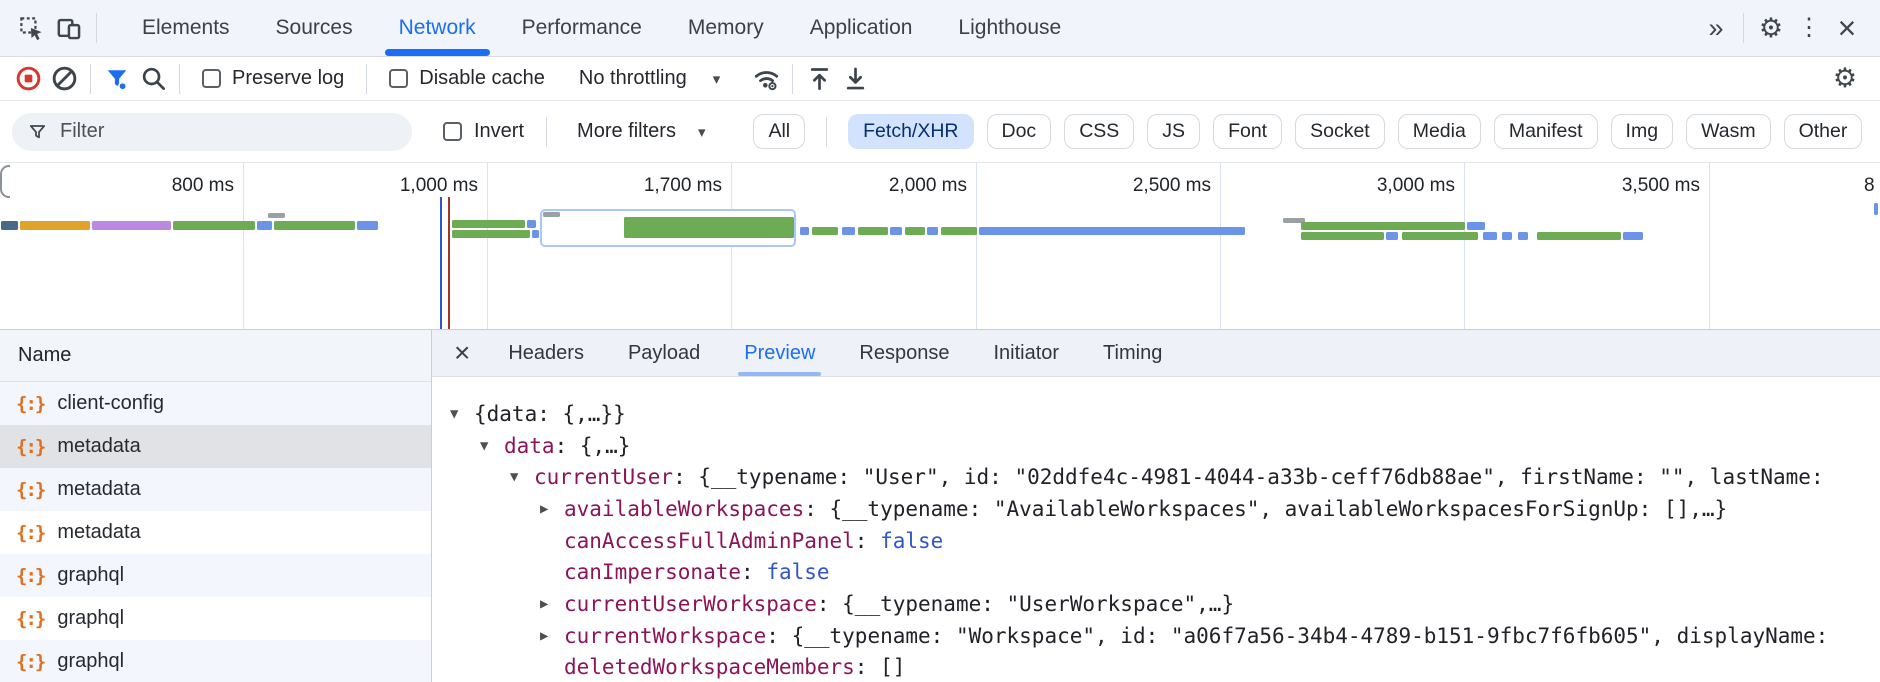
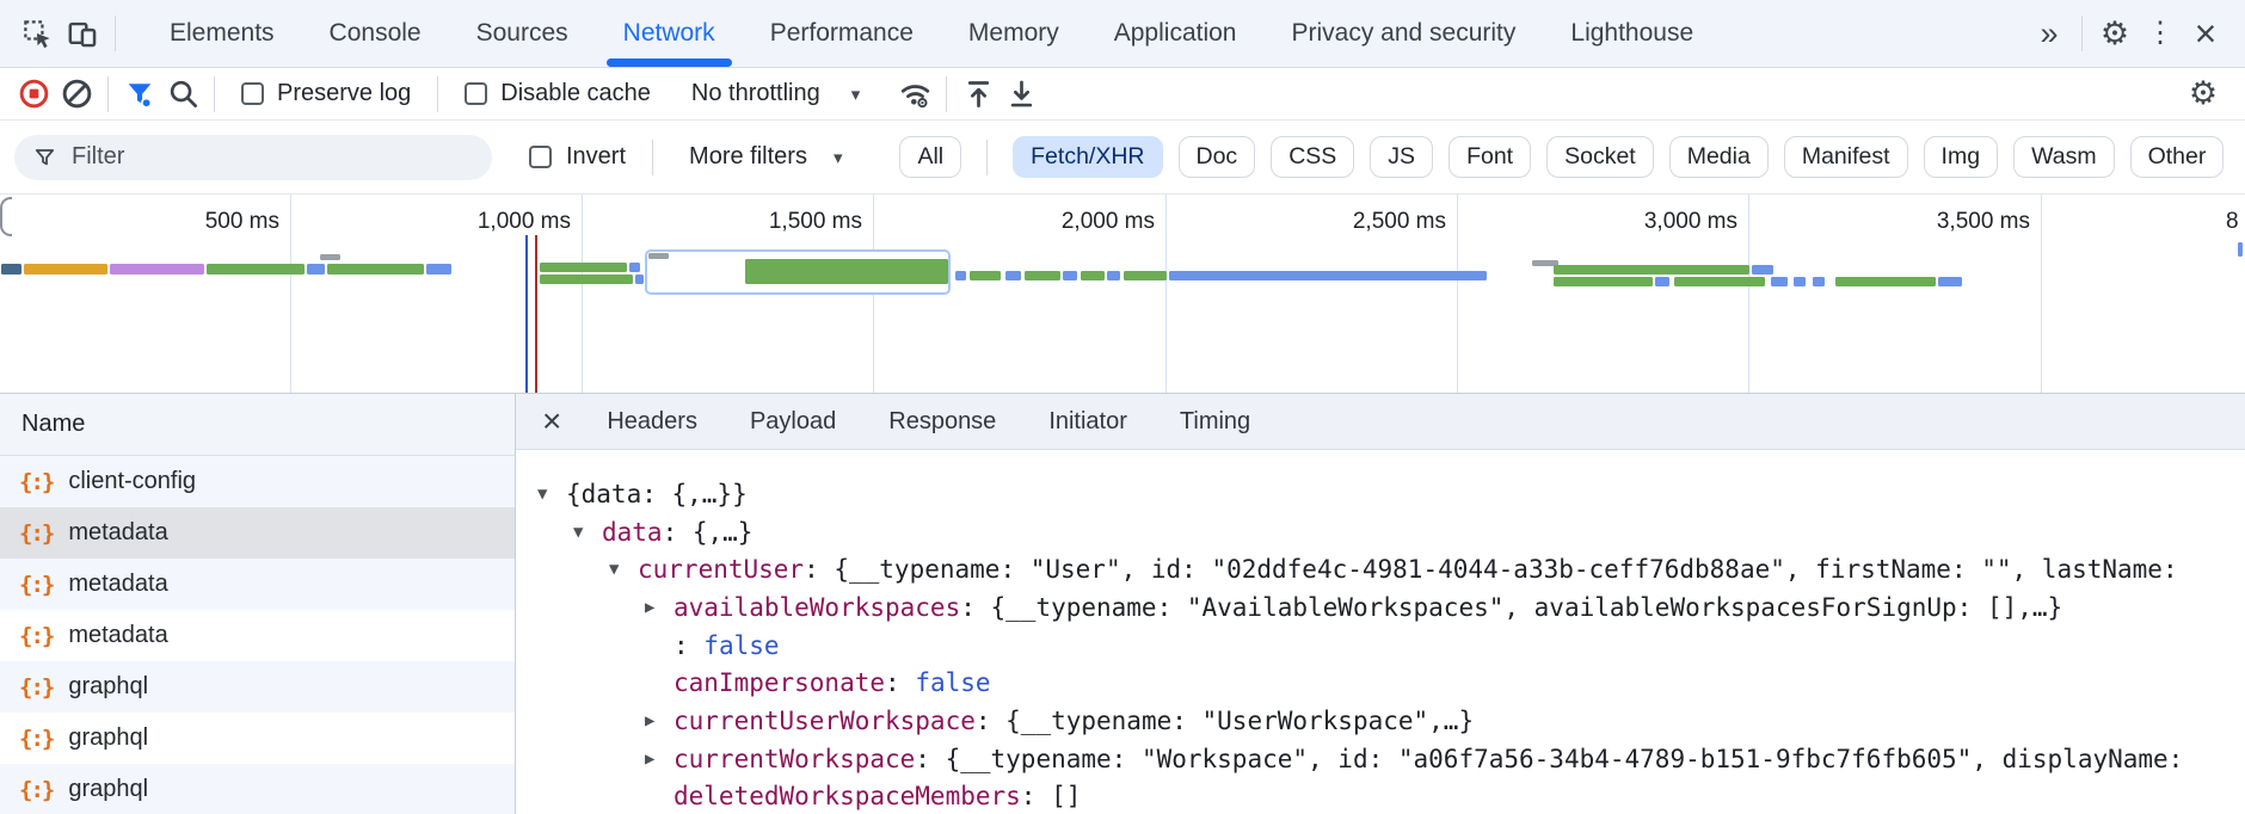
  Elements
+ Console
  Sources
  Network
  Performance
  Memory
  Application
+ Privacy and security
  Lighthouse
  »
  ⚙
  ⋮
  ×
  Preserve log
  Disable cache
  No throttling
  ▾
  ⚙
  Filter
  Invert
  More filters
  ▾
  All
  Fetch/XHR
  Doc
  CSS
  JS
  Font
  Socket
  Media
  Manifest
  Img
  Wasm
  Other
- 800 ms
+ 500 ms
  1,000 ms
- 1,700 ms
+ 1,500 ms
  2,000 ms
  2,500 ms
  3,000 ms
  3,500 ms
  8
  Name
  {:}
  client-config
  {:}
  metadata
  {:}
  metadata
  {:}
  metadata
  {:}
  graphql
  {:}
  graphql
  {:}
  graphql
  ×
  Headers
  Payload
- Preview
  Response
  Initiator
  Timing
  ▼
  {data: {,…}}
  ▼
  data
  : {,…}
  ▼
  currentUser
  : {__typename: "User", id: "02ddfe4c-4981-4044-a33b-ceff76db88ae", firstName: "", lastName:
  ▶
  availableWorkspaces
  : {__typename: "AvailableWorkspaces", availableWorkspacesForSignUp: [],…}
- canAccessFullAdminPanel
  :
  false
  canImpersonate
  :
  false
  ▶
  currentUserWorkspace
  : {__typename: "UserWorkspace",…}
  ▶
  currentWorkspace
  : {__typename: "Workspace", id: "a06f7a56-34b4-4789-b151-9fbc7f6fb605", displayName:
  deletedWorkspaceMembers
  : []
